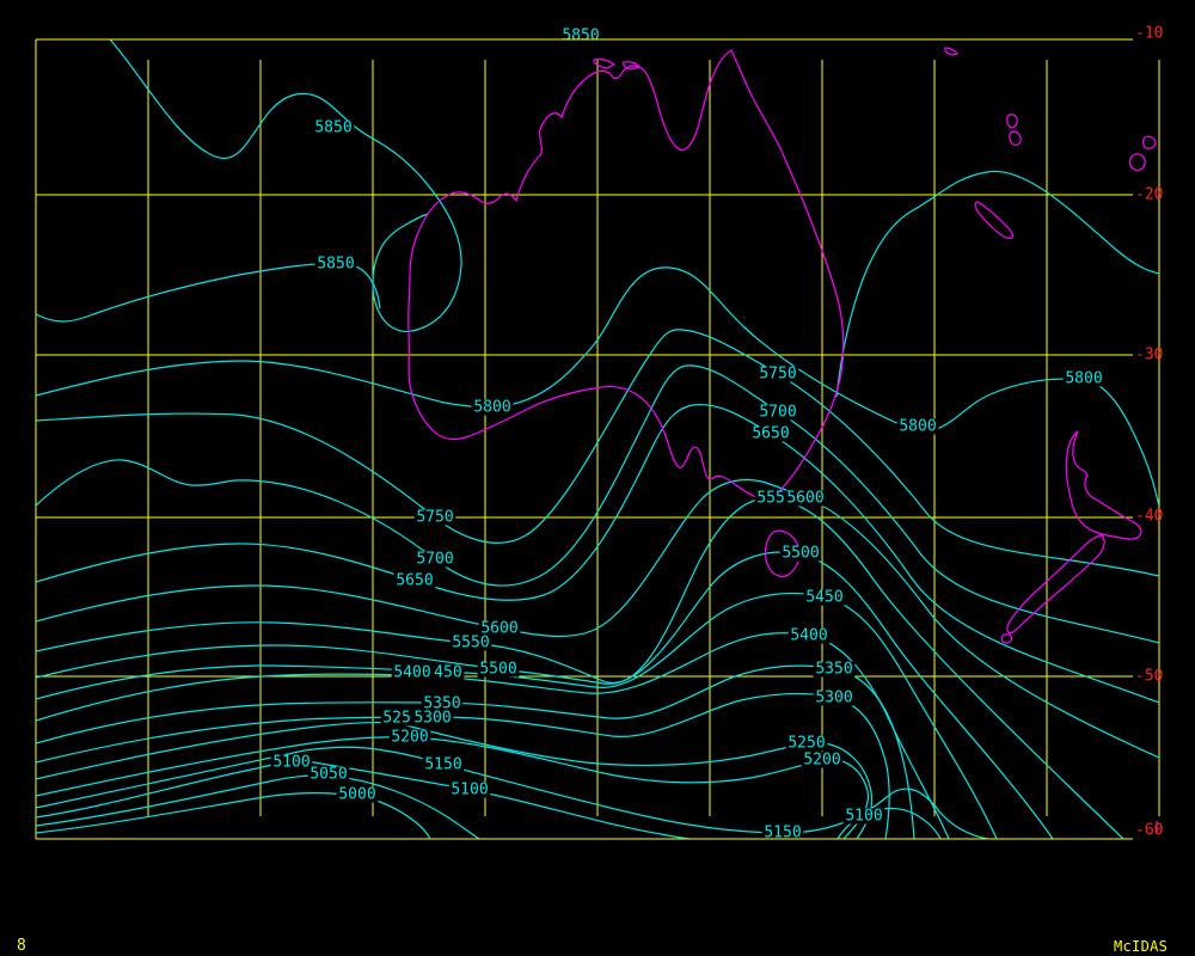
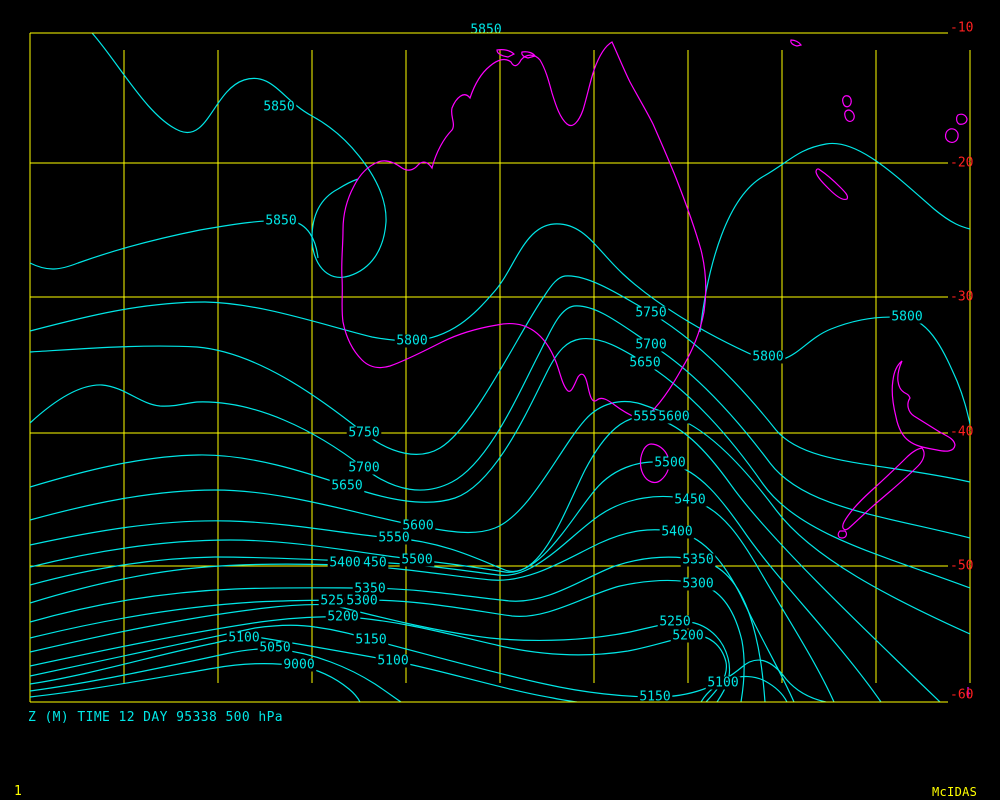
  5850
  5850
  5850
  5800
  5750
  5700
  5650
  5800
  5800
  555
  5600
  5750
  5700
  5650
  5600
  5550
  5500
  450
  5400
  5350
  525
  5300
  5200
  5150
  5100
  5050
- 5000
+ 9000
  5100
  5500
  5450
  5400
  5350
  5300
  5250
  5200
  5150
  5100
  -10
  -20
  -30
  -40
  -50
  -60
+ Z (M) TIME 12 DAY 95338 500 hPa
- 8
+ 1
  McIDAS
